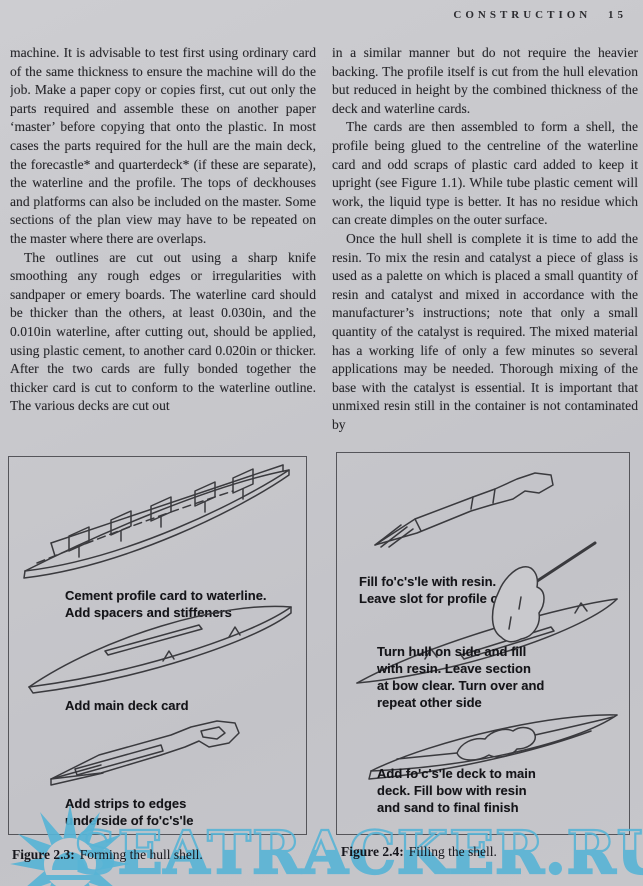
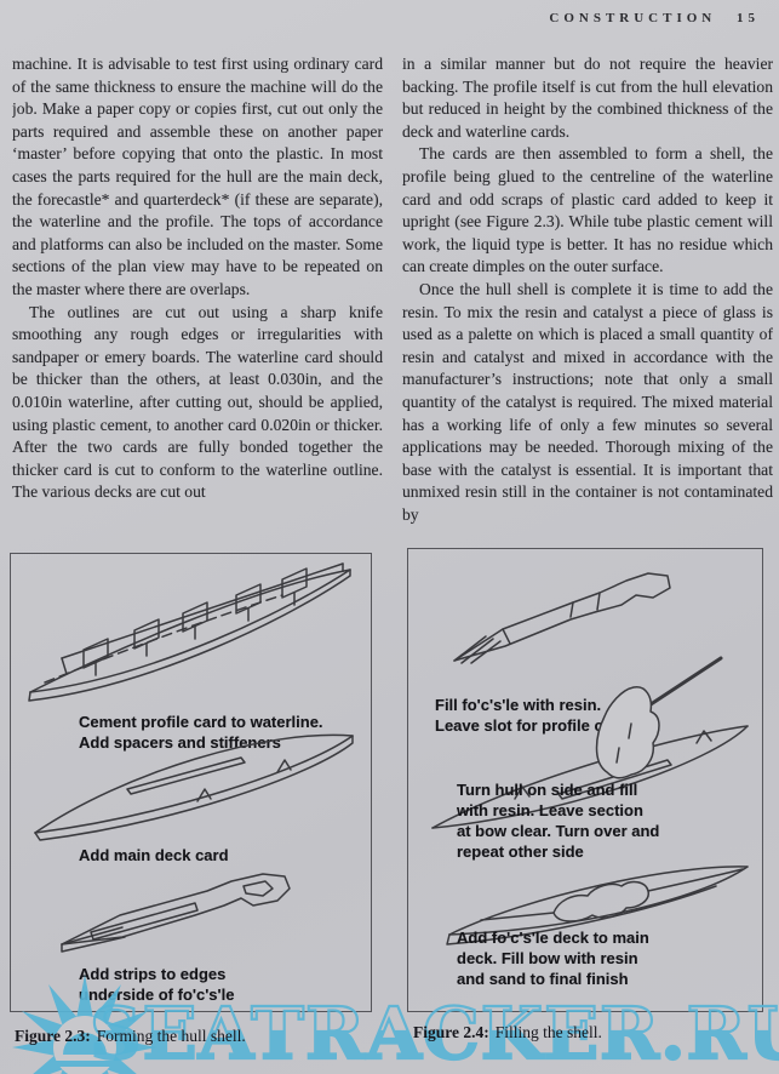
  CONSTRUCTION 15
- machine. It is advisable to test first using ordinary card of the same thickness to ensure the machine will do the job. Make a paper copy or copies first, cut out only the parts required and assemble these on another paper ‘master’ before copying that onto the plastic. In most cases the parts required for the hull are the main deck, the forecastle* and quarterdeck* (if these are separate), the waterline and the profile. The tops of deckhouses and platforms can also be included on the master. Some sections of the plan view may have to be repeated on the master where there are overlaps.
+ machine. It is advisable to test first using ordinary card of the same thickness to ensure the machine will do the job. Make a paper copy or copies first, cut out only the parts required and assemble these on another paper ‘master’ before copying that onto the plastic. In most cases the parts required for the hull are the main deck, the forecastle* and quarterdeck* (if these are separate), the waterline and the profile. The tops of accordance and platforms can also be included on the master. Some sections of the plan view may have to be repeated on the master where there are overlaps.
  The outlines are cut out using a sharp knife smoothing any rough edges or irregularities with sandpaper or emery boards. The waterline card should be thicker than the others, at least 0.030in, and the 0.010in waterline, after cutting out, should be applied, using plastic cement, to another card 0.020in or thicker. After the two cards are fully bonded together the thicker card is cut to conform to the waterline outline. The various decks are cut out
  in a similar manner but do not require the heavier backing. The profile itself is cut from the hull elevation but reduced in height by the combined thickness of the deck and waterline cards.
- The cards are then assembled to form a shell, the profile being glued to the centreline of the waterline card and odd scraps of plastic card added to keep it upright (see Figure 1.1). While tube plastic cement will work, the liquid type is better. It has no residue which can create dimples on the outer surface.
+ The cards are then assembled to form a shell, the profile being glued to the centreline of the waterline card and odd scraps of plastic card added to keep it upright (see Figure 2.3). While tube plastic cement will work, the liquid type is better. It has no residue which can create dimples on the outer surface.
  Once the hull shell is complete it is time to add the resin. To mix the resin and catalyst a piece of glass is used as a palette on which is placed a small quantity of resin and catalyst and mixed in accordance with the manufacturer’s instructions; note that only a small quantity of the catalyst is required. The mixed material has a working life of only a few minutes so several applications may be needed. Thorough mixing of the base with the catalyst is essential. It is important that unmixed resin still in the container is not contaminated by
  Cement profile card to waterline.
  Add spacers and stiffenrs
  Add main deck card
  Add strips to edges
  nderside of fo'c's'le
  Fill fo'c's'le with resin.
  Leave slot for profile c
  Turn hull on side and fill
  with resin. Leave section
  at bow clear. Turn over and
  repeat other side
  Add fo'c's'le deck to main
  deck. Fill bow with resin
  and sand to final finish
  SEATRACKER.R
  Figure 2.3: Forming the hull shell.
  Figure 2.4: Filling the shell.
